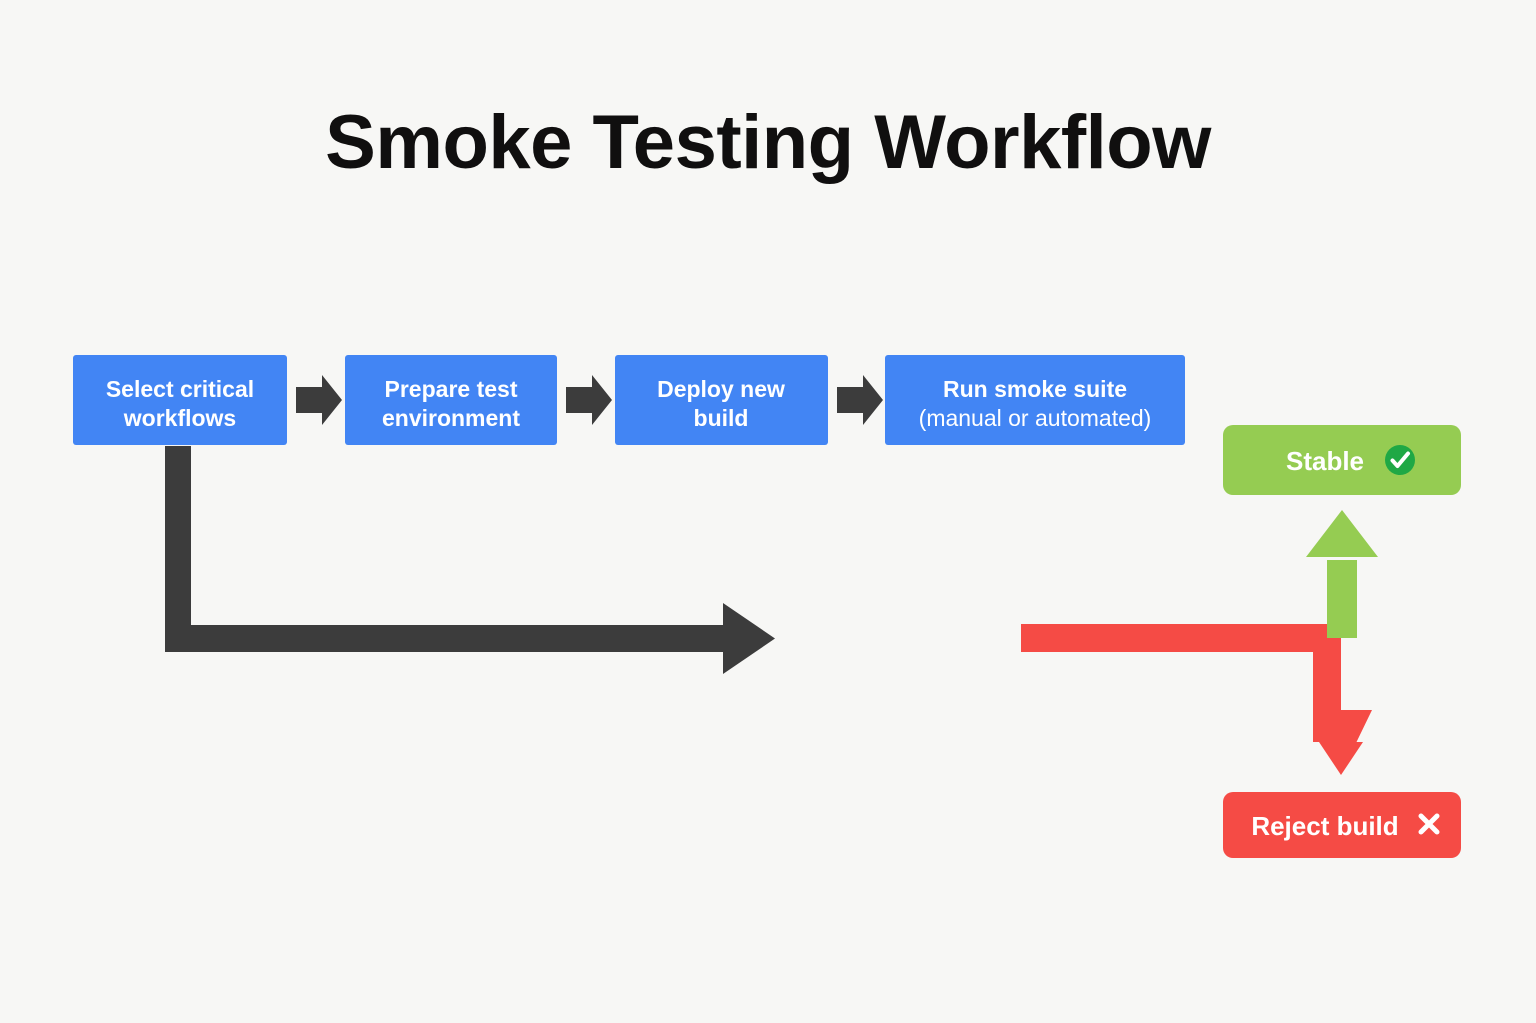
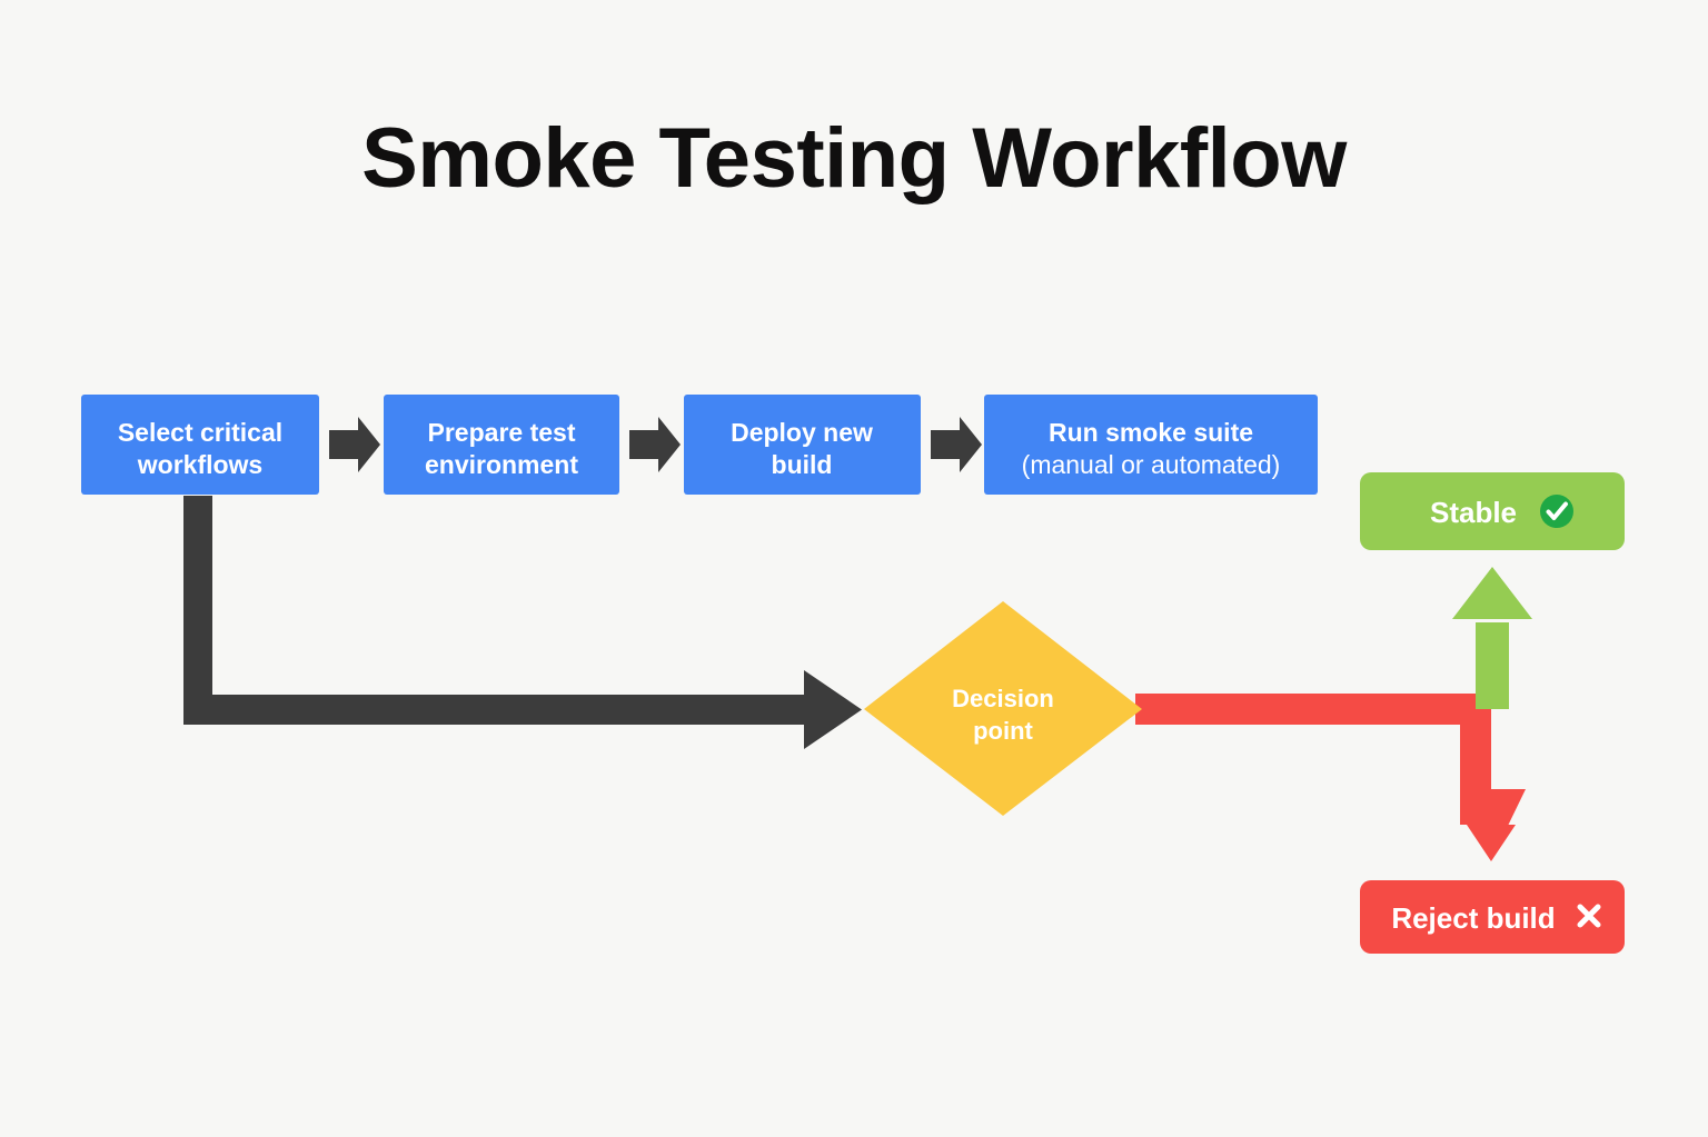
  Smoke Testing Workflow
  Select critical
  workflows
  Prepare test
  environment
  Deploy new
  build
  Run smoke suite
  (manual or automated)
+ Decision
+ point
  Stable
  Reject build
